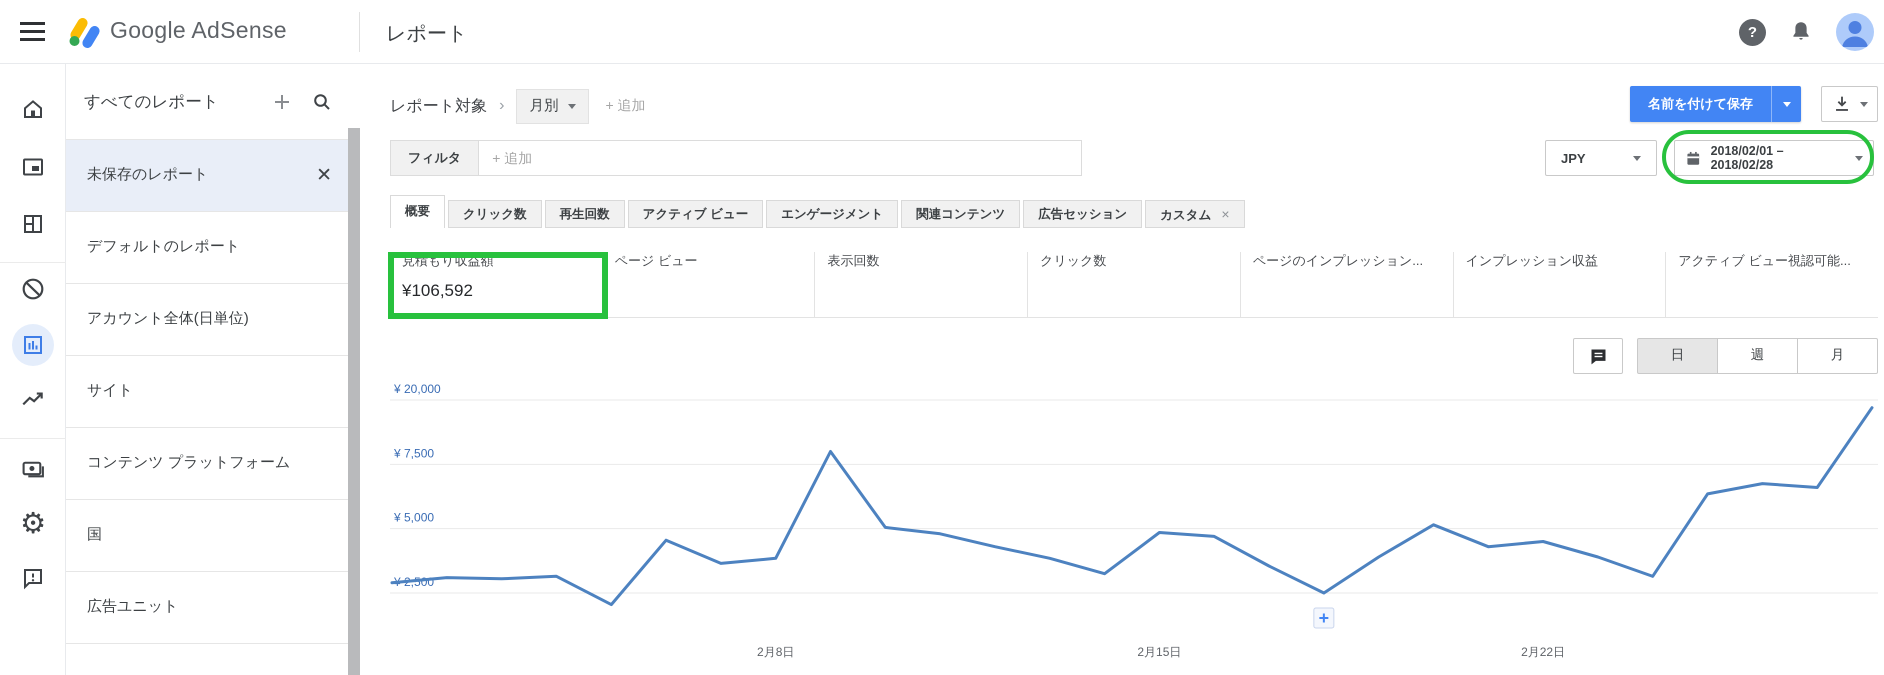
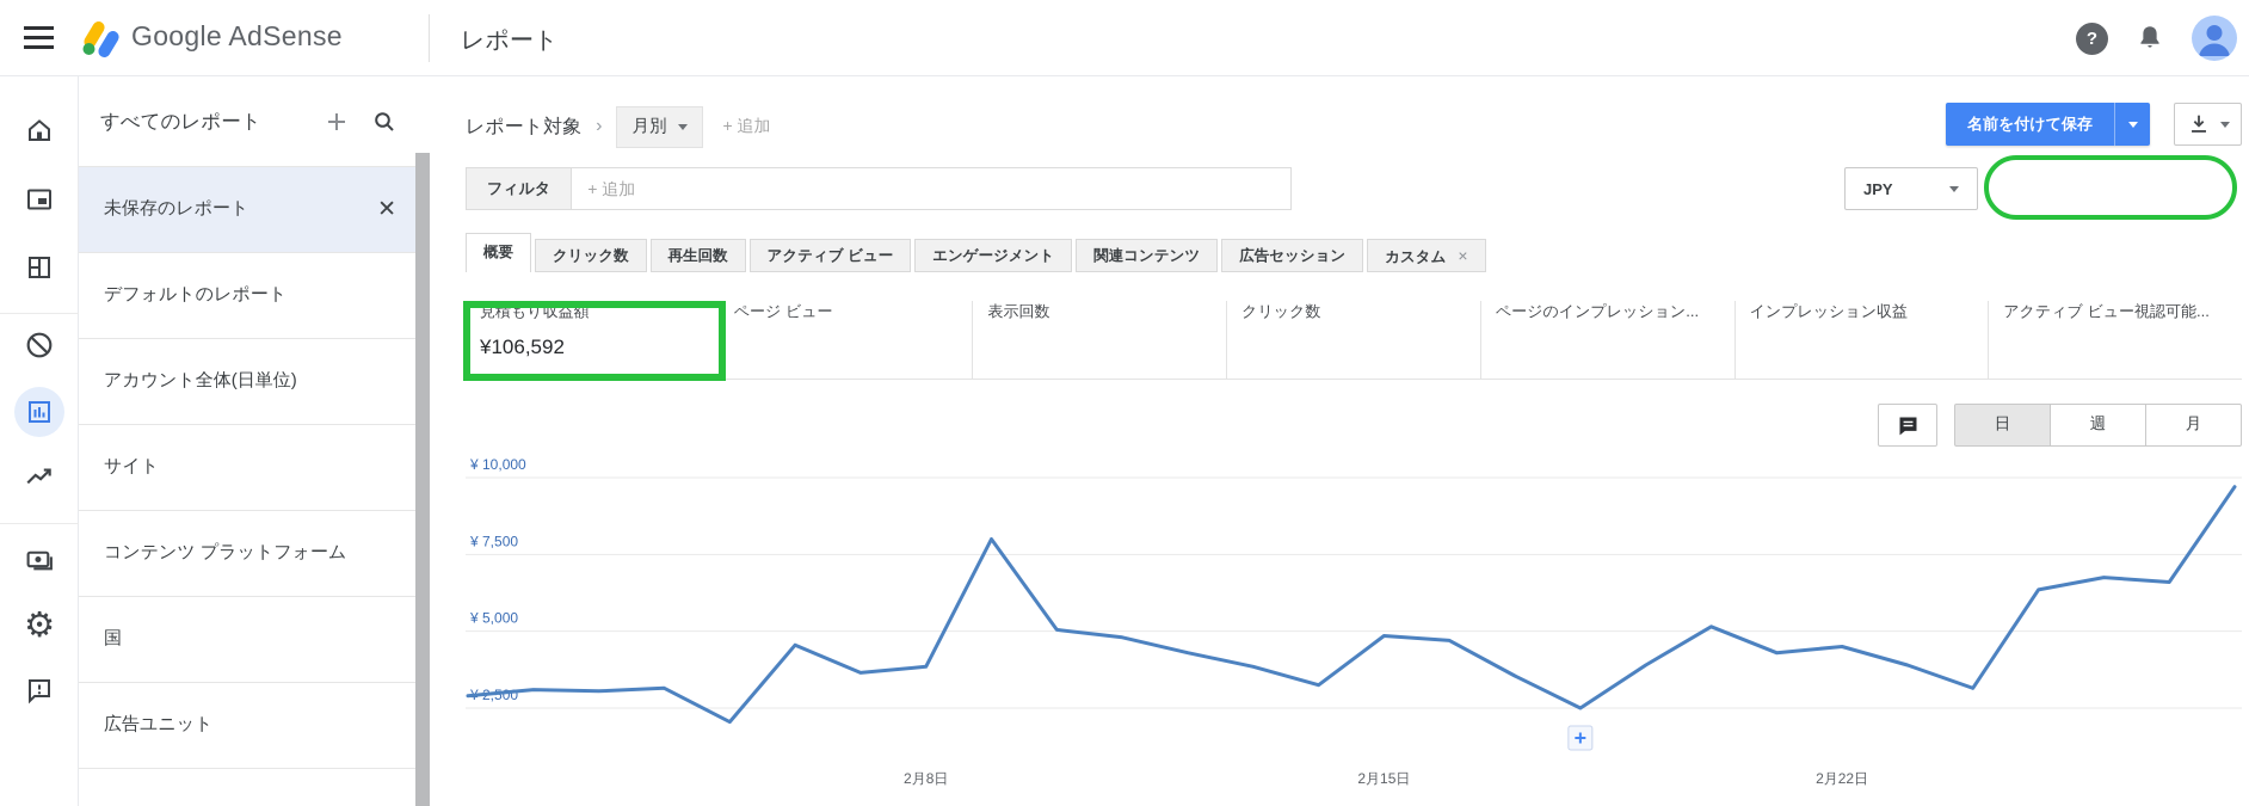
  Google AdSense
  レポート
  ?
  ⚙
  すべてのレポート
  未保存のレポート
  ✕
  デフォルトのレポート
  アカウント全体(日単位)
  サイト
  コンテンツ プラットフォーム
  国
  広告ユニット
  レポート対象
  ›
  月別
  + 追加
  名前を付けて保存
  フィルタ
  + 追加
  JPY
- 2018/02/01 – 2018/02/28
  概要
  クリック数
  再生回数
  アクティブ ビュー
  エンゲージメント
  関連コンテンツ
  広告セッション
  カスタム ×
  見積もり収益額
  ¥106,592
  ページ ビュー
  表示回数
  クリック数
  ページのインプレッション...
  インプレッション収益
  アクティブ ビュー視認可能...
  日
  週
  月
  ¥ 5,000
  ¥ 7,500
- ¥ 20,000
+ ¥ 10,000
  2月8日
  2月15日
  2月22日
